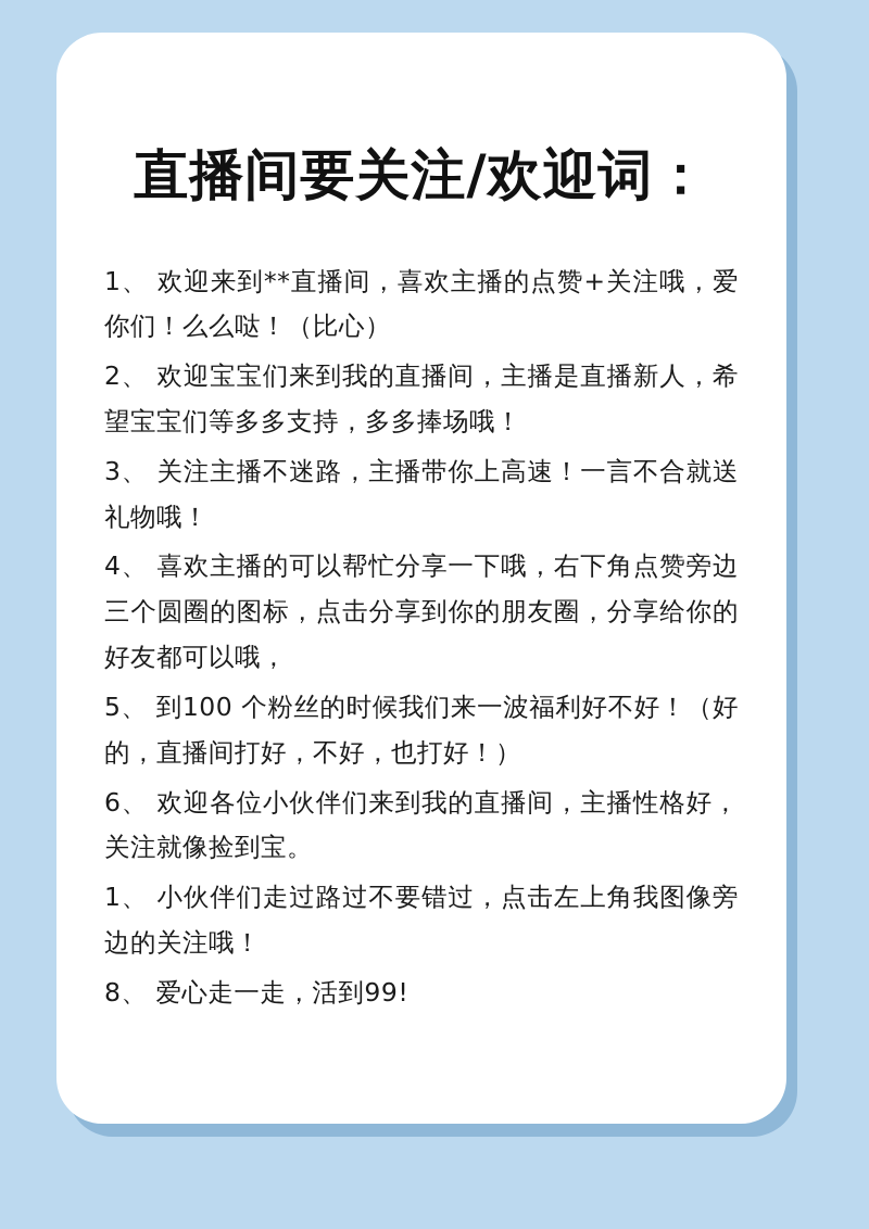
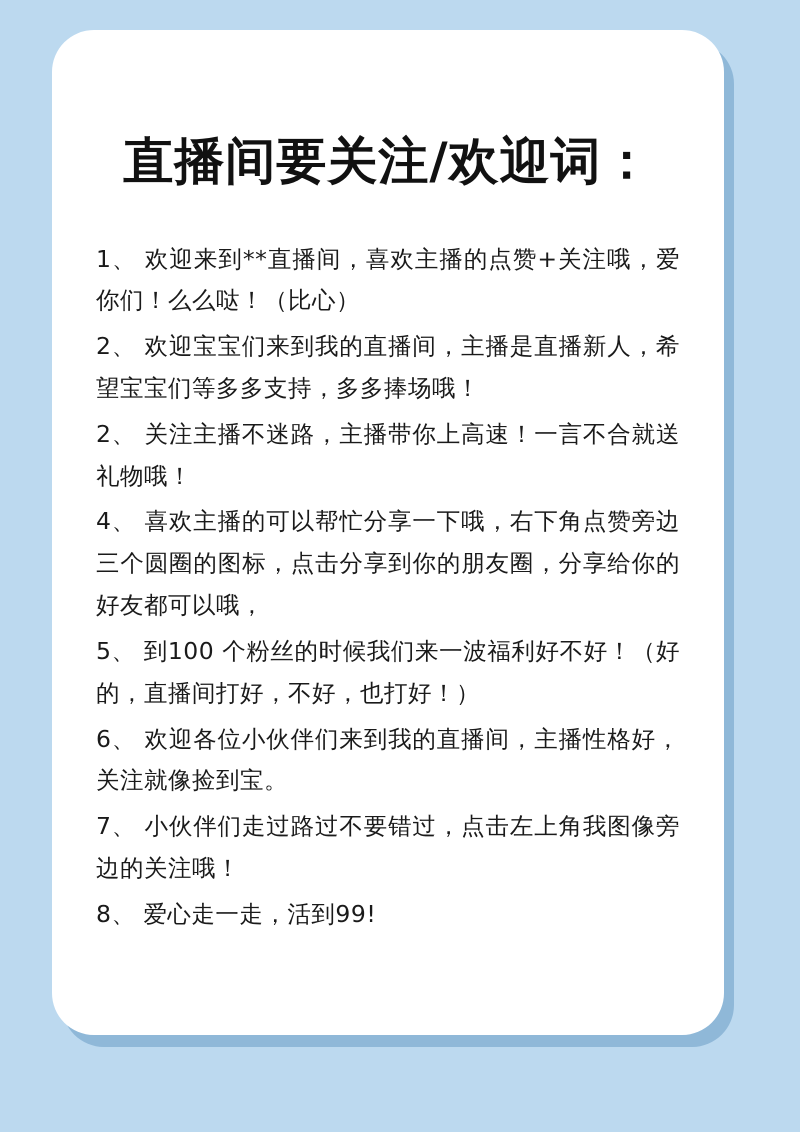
  直播间要关注/欢迎词：
  1、 欢迎来到**直播间，喜欢主播的点赞+关注哦，爱你们！么么哒！（比心）
  2、 欢迎宝宝们来到我的直播间，主播是直播新人，希望宝宝们等多多支持，多多捧场哦！
- 3、 关注主播不迷路，主播带你上高速！一言不合就送礼物哦！
+ 2、 关注主播不迷路，主播带你上高速！一言不合就送礼物哦！
  4、 喜欢主播的可以帮忙分享一下哦，右下角点赞旁边三个圆圈的图标，点击分享到你的朋友圈，分享给你的好友都可以哦，
  5、 到100 个粉丝的时候我们来一波福利好不好！（好的，直播间打好，不好，也打好！）
  6、 欢迎各位小伙伴们来到我的直播间，主播性格好，关注就像捡到宝。
- 1、 小伙伴们走过路过不要错过，点击左上角我图像旁边的关注哦！
+ 7、 小伙伴们走过路过不要错过，点击左上角我图像旁边的关注哦！
  8、 爱心走一走，活到99!
